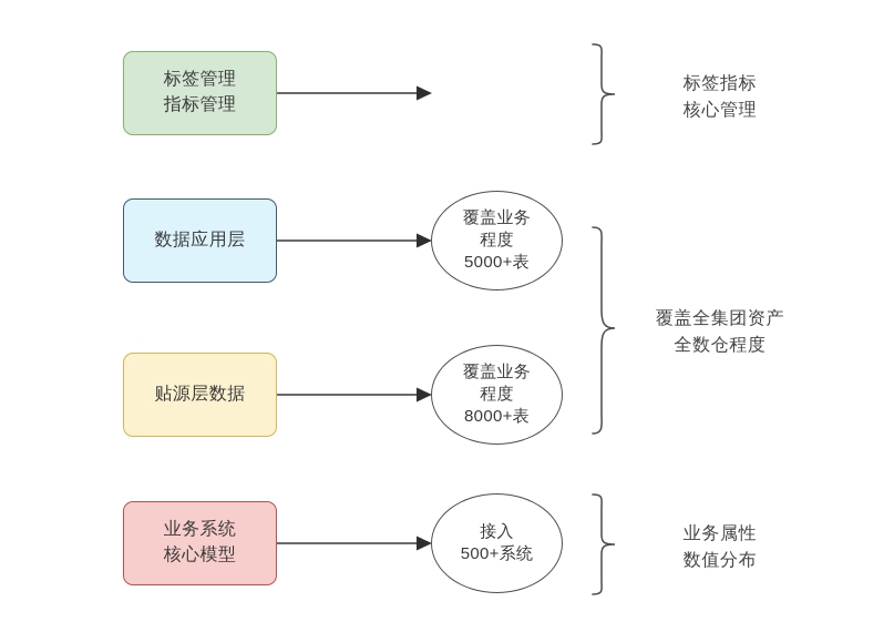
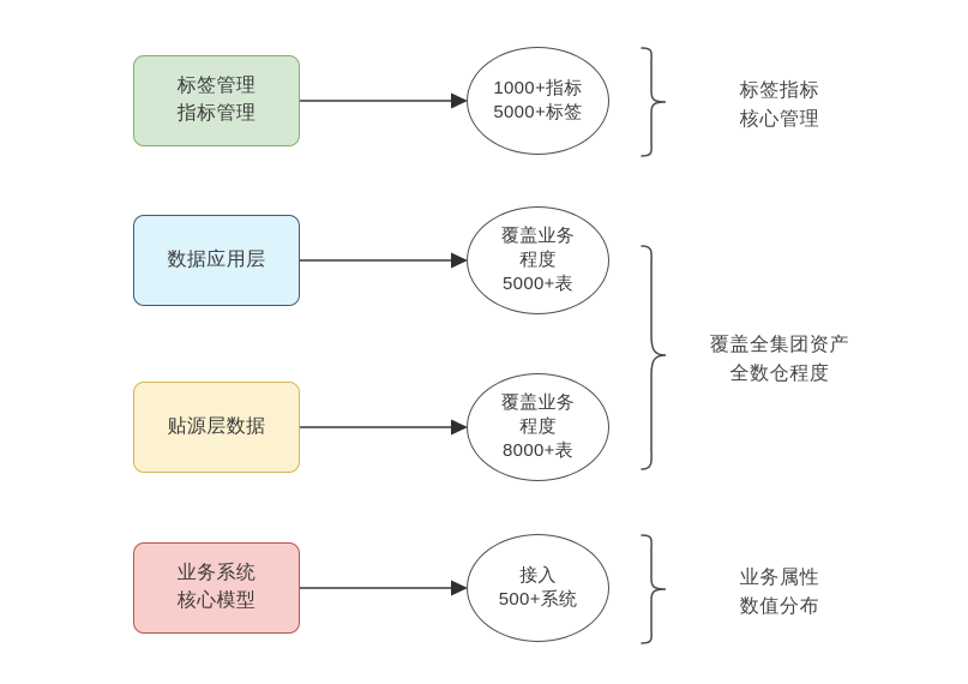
  标签管理
  指标管理
+ 1000+指标
+ 5000+标签
  标签指标
  核心管理
  数据应用层
  覆盖业务
  程度
  5000+表
  覆盖全集团资产
  全数仓程度
  贴源层数据
  覆盖业务
  程度
  8000+表
  业务系统
  核心模型
  接入
  500+系统
  业务属性
  数值分布
